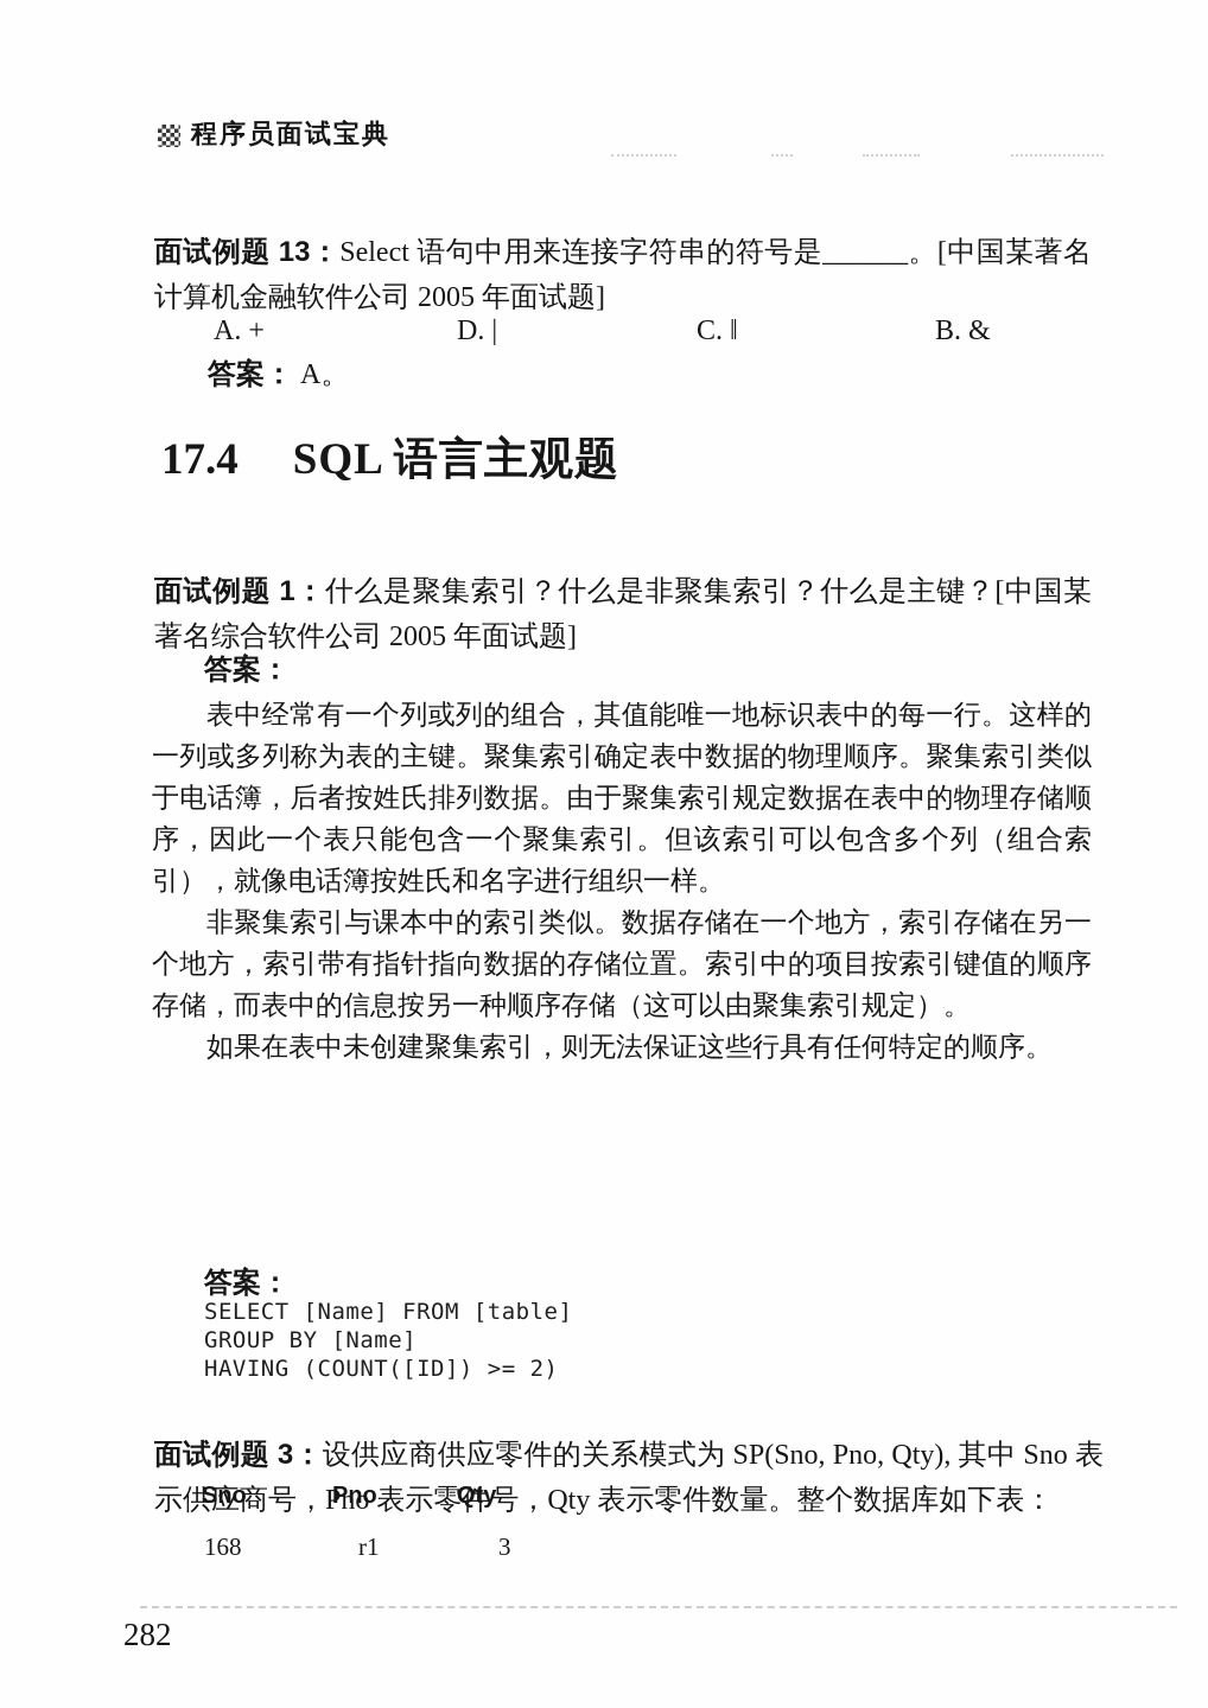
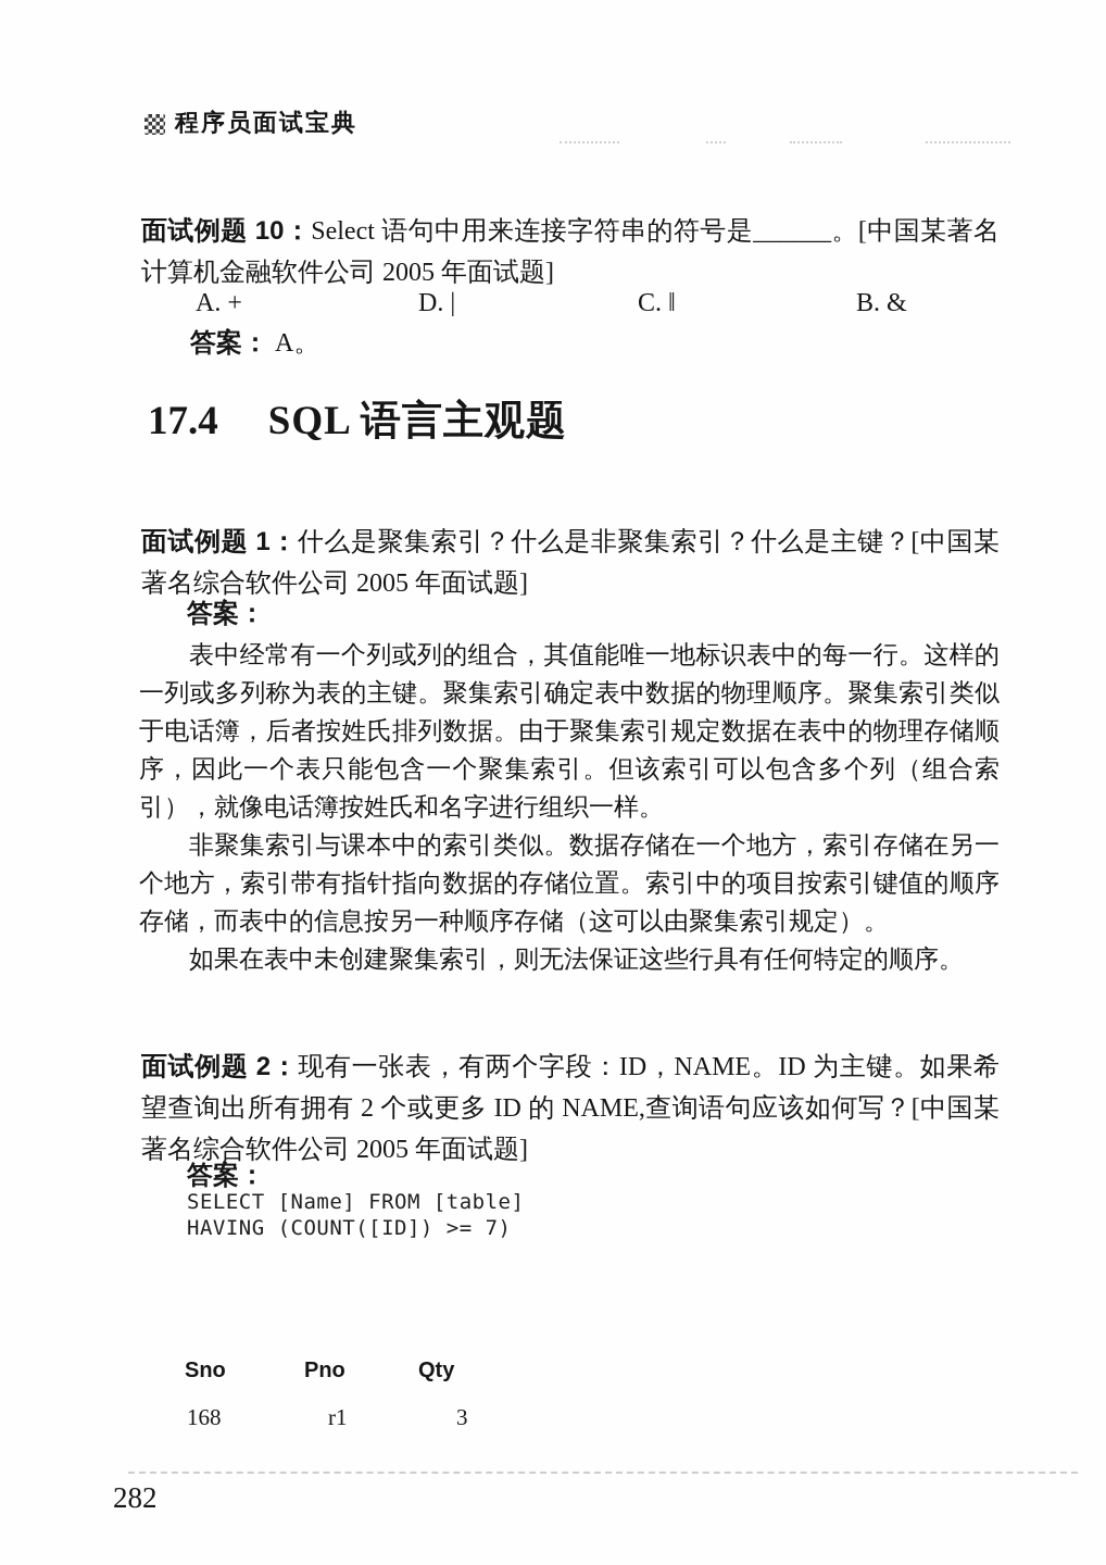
  程序员面试宝典
- 面试例题 13：Select 语句中用来连接字符串的符号是______。[中国某著名计算机金融软件公司 2005 年面试题]
+ 面试例题 10：Select 语句中用来连接字符串的符号是______。[中国某著名计算机金融软件公司 2005 年面试题]
  A. +
  D. |
  C. ‖
  B. &
  答案： A。
  17.4 SQL 语言主观题
  面试例题 1：什么是聚集索引？什么是非聚集索引？什么是主键？[中国某著名综合软件公司 2005 年面试题]
  答案：
  表中经常有一个列或列的组合，其值能唯一地标识表中的每一行。这样的一列或多列称为表的主键。聚集索引确定表中数据的物理顺序。聚集索引类似于电话簿，后者按姓氏排列数据。由于聚集索引规定数据在表中的物理存储顺序，因此一个表只能包含一个聚集索引。但该索引可以包含多个列（组合索引），就像电话簿按姓氏和名字进行组织一样。
  非聚集索引与课本中的索引类似。数据存储在一个地方，索引存储在另一个地方，索引带有指针指向数据的存储位置。索引中的项目按索引键值的顺序存储，而表中的信息按另一种顺序存储（这可以由聚集索引规定）。
  如果在表中未创建聚集索引，则无法保证这些行具有任何特定的顺序。
+ 面试例题 2：现有一张表，有两个字段：ID，NAME。ID 为主键。如果希望查询出所有拥有 2 个或更多 ID 的 NAME,查询语句应该如何写？[中国某著名综合软件公司 2005 年面试题]
  答案：
  SELECT [Name] FROM [table]
- GROUP BY [Name]
- HAVING (COUNT([ID]) >= 2)
+ HAVING (COUNT([ID]) >= 7)
- 面试例题 3：设供应商供应零件的关系模式为 SP(Sno, Pno, Qty), 其中 Sno 表示供应商号，Pno 表示零件号，Qty 表示零件数量。整个数据库如下表：
  Sno
  Pno
  Qty
  168
  r1
  3
  282
